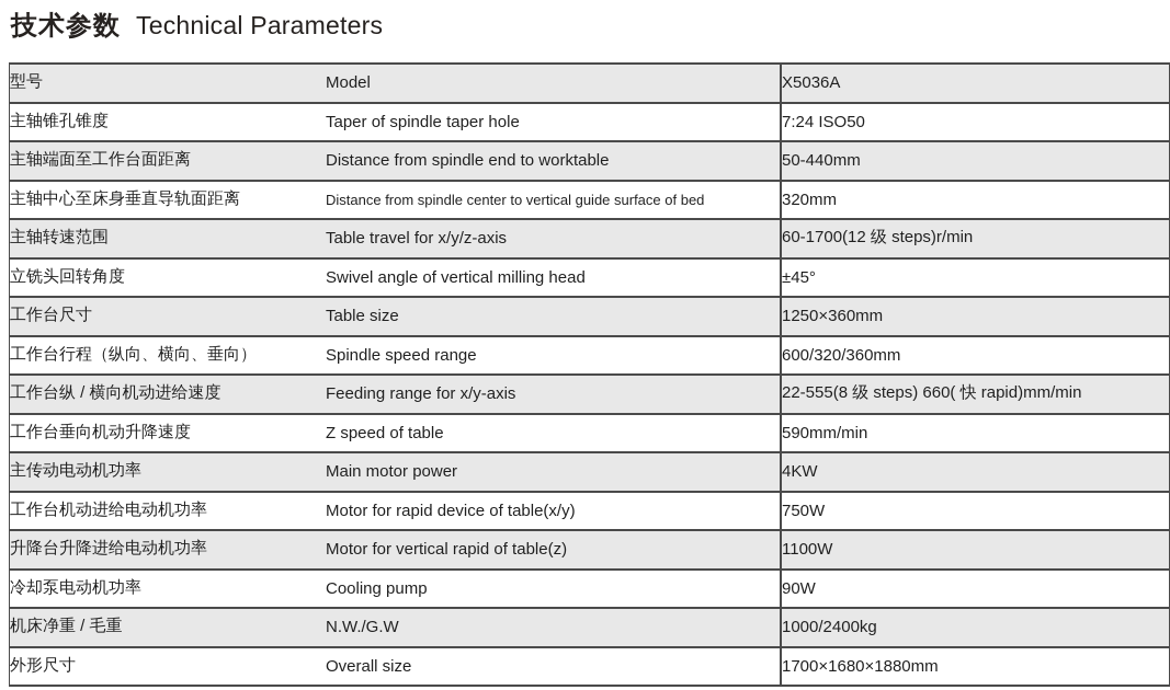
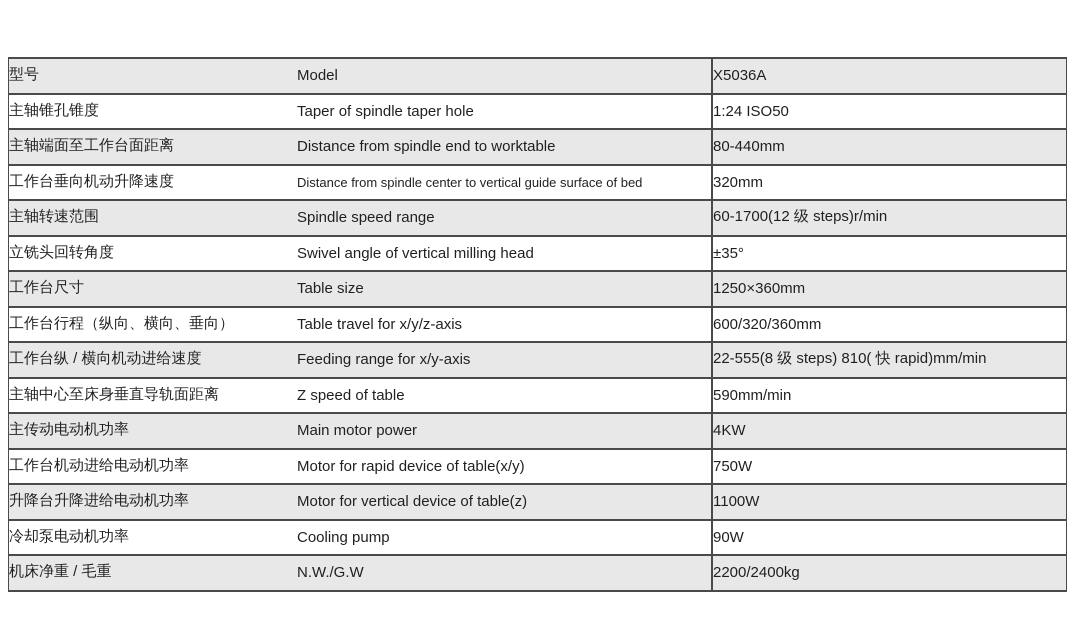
- 技术参数
- Technical Parameters
  型号	Model	X5036A
- 主轴锥孔锥度	Taper of spindle taper hole	7:24 ISO50
+ 主轴锥孔锥度	Taper of spindle taper hole	1:24 ISO50
- 主轴端面至工作台面距离	Distance from spindle end to worktable	50-440mm
+ 主轴端面至工作台面距离	Distance from spindle end to worktable	80-440mm
- 主轴中心至床身垂直导轨面距离	Distance from spindle center to vertical guide surface of bed	320mm
+ 工作台垂向机动升降速度	Distance from spindle center to vertical guide surface of bed	320mm
- 主轴转速范围	Table travel for x/y/z-axis	60-1700(12 级 steps)r/min
+ 主轴转速范围	Spindle speed range	60-1700(12 级 steps)r/min
- 立铣头回转角度	Swivel angle of vertical milling head	±45°
+ 立铣头回转角度	Swivel angle of vertical milling head	±35°
  工作台尺寸	Table size	1250×360mm
- 工作台行程（纵向、横向、垂向）	Spindle speed range	600/320/360mm
+ 工作台行程（纵向、横向、垂向）	Table travel for x/y/z-axis	600/320/360mm
- 工作台纵 / 横向机动进给速度	Feeding range for x/y-axis	22-555(8 级 steps) 660( 快 rapid)mm/min
+ 工作台纵 / 横向机动进给速度	Feeding range for x/y-axis	22-555(8 级 steps) 810( 快 rapid)mm/min
- 工作台垂向机动升降速度	Z speed of table	590mm/min
+ 主轴中心至床身垂直导轨面距离	Z speed of table	590mm/min
  主传动电动机功率	Main motor power	4KW
  工作台机动进给电动机功率	Motor for rapid device of table(x/y)	750W
- 升降台升降进给电动机功率	Motor for vertical rapid of table(z)	1100W
+ 升降台升降进给电动机功率	Motor for vertical device of table(z)	1100W
  冷却泵电动机功率	Cooling pump	90W
- 机床净重 / 毛重	N.W./G.W	1000/2400kg
+ 机床净重 / 毛重	N.W./G.W	2200/2400kg
- 外形尺寸	Overall size	1700×1680×1880mm
